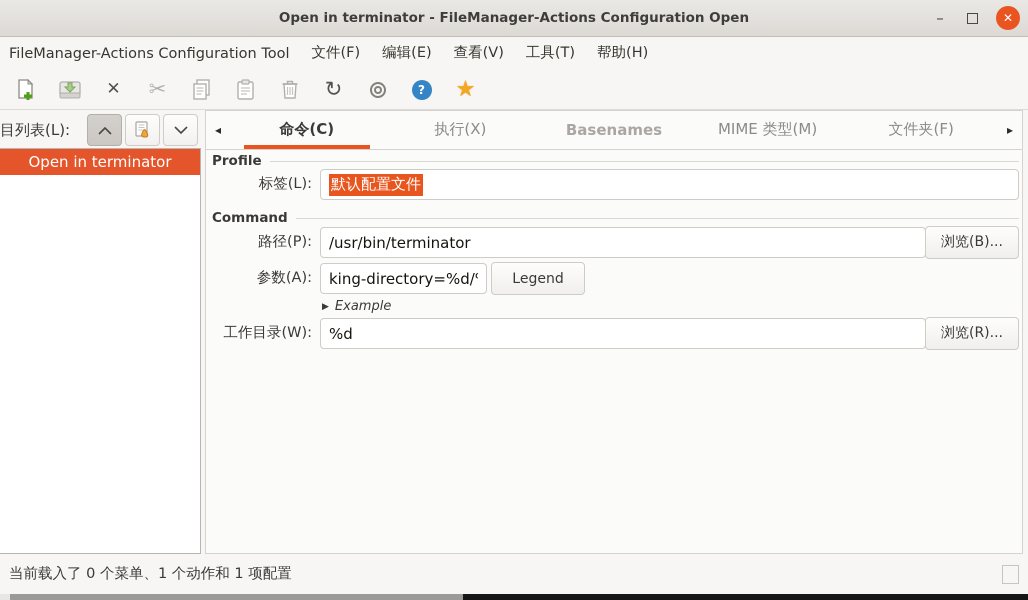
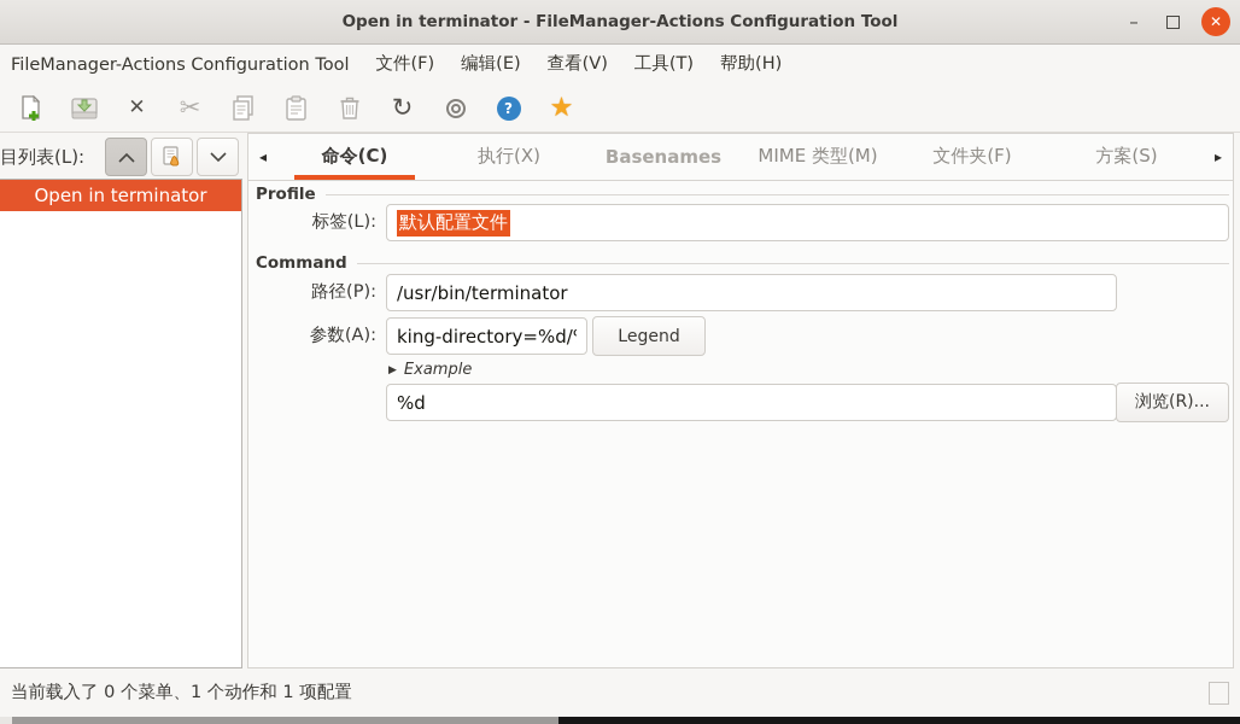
- Open in terminator - FileManager-Actions Configuration Open
+ Open in terminator - FileManager-Actions Configuration Tool
  –
  ✕
  FileManager-Actions Configuration Tool
  文件(F)
  编辑(E)
  查看(V)
  工具(T)
  帮助(H)
  ✕
  ✂
  ↻
  ?
  ★
  目列表(L):
  Open in terminator
  ◂
  命令(C)
  执行(X)
  Basenames
  MIME 类型(M)
  文件夹(F)
+ 方案(S)
  ▸
  Profile
  标签(L):
  默认配置文件
  Command
  路径(P):
  /usr/bin/terminator
- 浏览(B)...
  参数(A):
  king-directory=%d/
  Legend
  ▶
  Example
- 工作目录(W):
  %d
  浏览(R)...
  当前载入了 0 个菜单、1 个动作和 1 项配置
